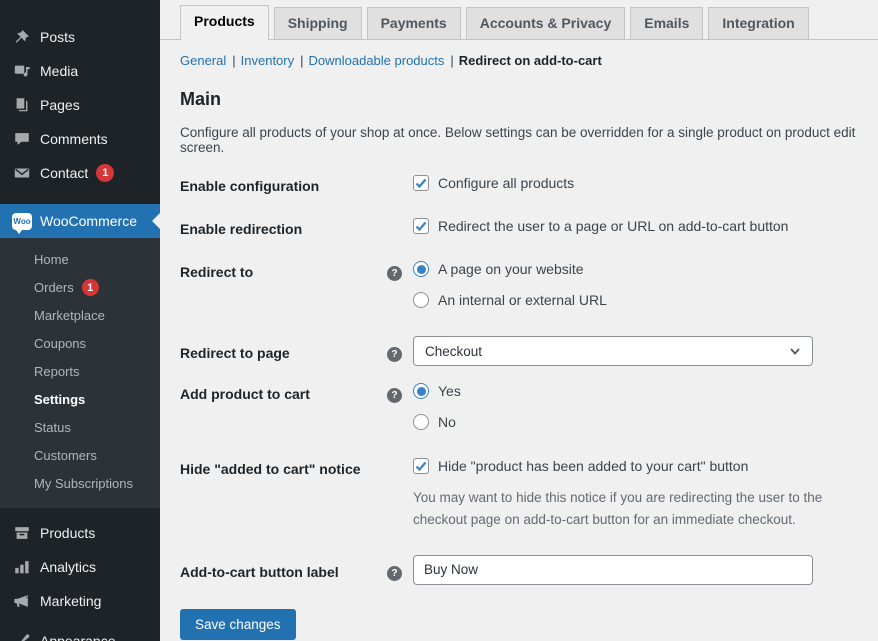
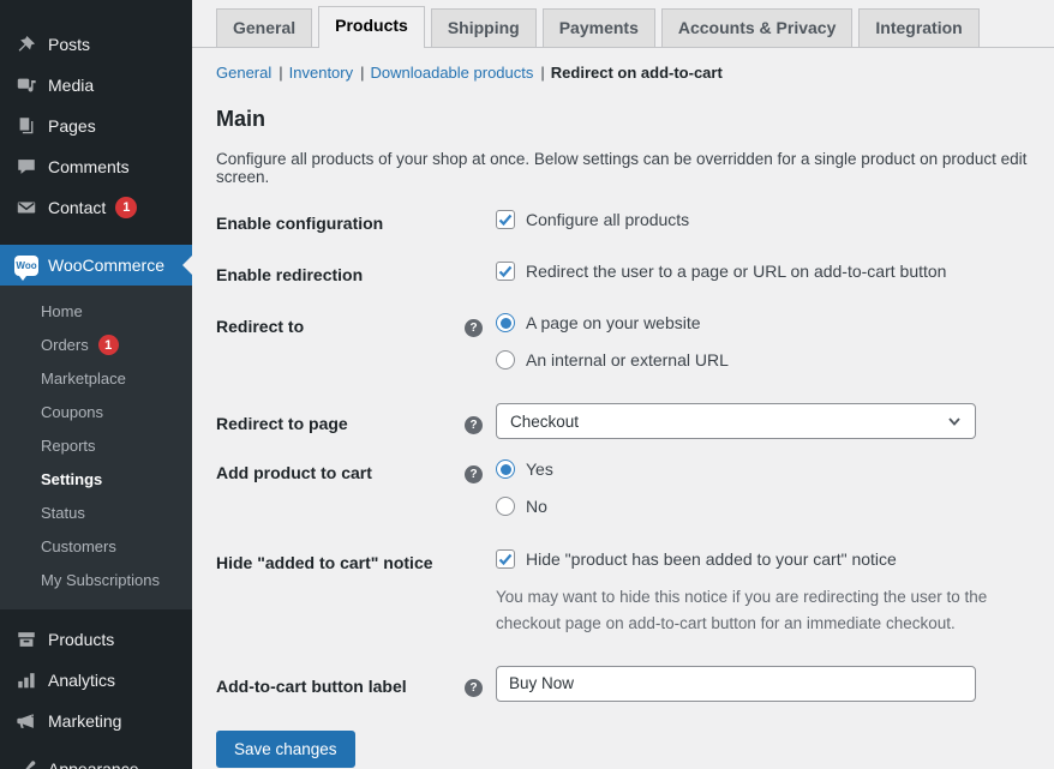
  Posts
  Media
  Pages
  Comments
  Contact
  1
  Woo
  WooCommerce
  Home
  Orders 1
  Marketplace
  Coupons
  Reports
  Settings
  Status
  Customers
  My Subscriptions
  Products
  Analytics
  Marketing
+ General
  Products
  Shipping
  Payments
  Accounts & Privacy
- Emails
  Integration
  General | Inventory | Downloadable products | Redirect on add-to-cart
  Main
  Configure all products of your shop at once. Below settings can be overridden for a single product on product edit screen.
  Enable configuration
  Configure all products
  Enable redirection
  Redirect the user to a page or URL on add-to-cart button
  Redirect to
  ?
  A page on your website
  An internal or external URL
  Redirect to page
  ?
  Checkout
  Add product to cart
  ?
  Yes
  No
  Hide "added to cart" notice
- Hide "product has been added to your cart" button
+ Hide "product has been added to your cart" notice
  You may want to hide this notice if you are redirecting the user to the checkout page on add-to-cart button for an immediate checkout.
  Add-to-cart button label
  ?
  Buy Now
  Save changes
